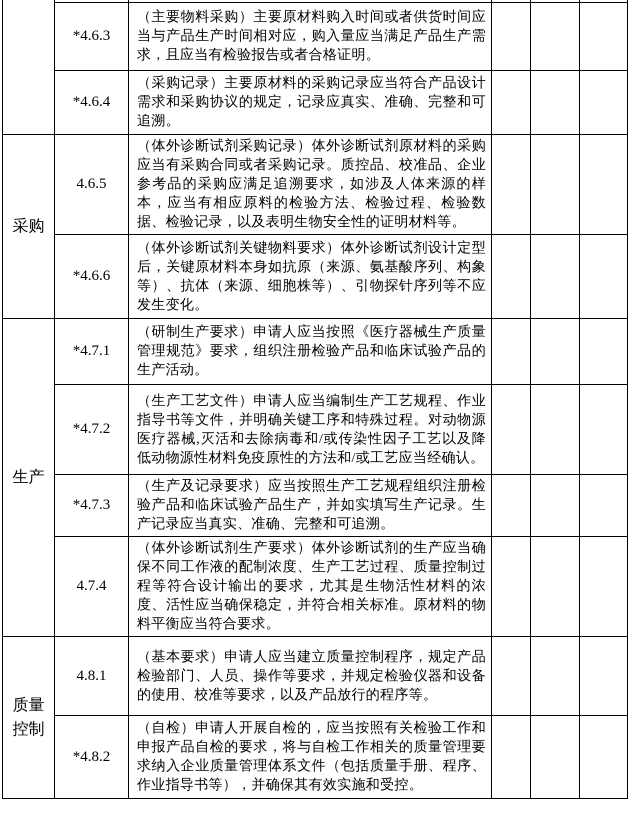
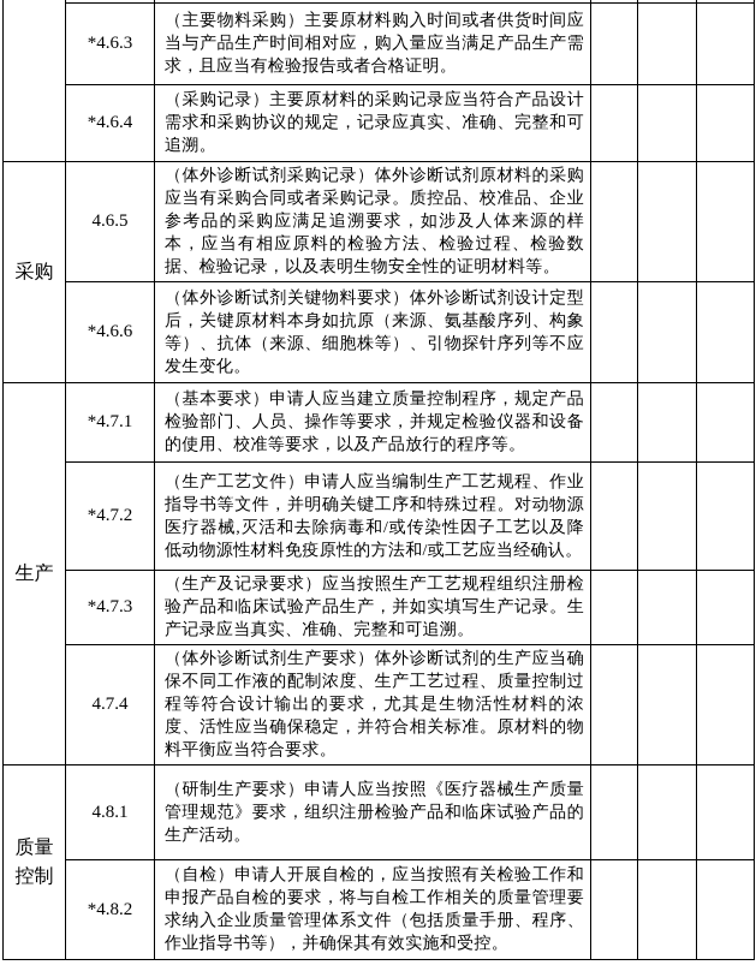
  *4.6.3	（主要物料采购）主要原材料购入时间或者供货时间应当与产品生产时间相对应，购入量应当满足产品生产需求，且应当有检验报告或者合格证明。
  *4.6.4	（采购记录）主要原材料的采购记录应当符合产品设计需求和采购协议的规定，记录应真实、准确、完整和可追溯。
  采购	4.6.5	（体外诊断试剂采购记录）体外诊断试剂原材料的采购应当有采购合同或者采购记录。质控品、校准品、企业参考品的采购应满足追溯要求，如涉及人体来源的样本，应当有相应原料的检验方法、检验过程、检验数据、检验记录，以及表明生物安全性的证明材料等。
  *4.6.6	（体外诊断试剂关键物料要求）体外诊断试剂设计定型后，关键原材料本身如抗原（来源、氨基酸序列、构象等）、抗体（来源、细胞株等）、引物探针序列等不应发生变化。
- 生产	*4.7.1	（研制生产要求）申请人应当按照《医疗器械生产质量管理规范》要求，组织注册检验产品和临床试验产品的生产活动。
+ 生产	*4.7.1	（基本要求）申请人应当建立质量控制程序，规定产品检验部门、人员、操作等要求，并规定检验仪器和设备的使用、校准等要求，以及产品放行的程序等。
  *4.7.2	（生产工艺文件）申请人应当编制生产工艺规程、作业指导书等文件，并明确关键工序和特殊过程。对动物源医疗器械,灭活和去除病毒和/或传染性因子工艺以及降低动物源性材料免疫原性的方法和/或工艺应当经确认。
  *4.7.3	（生产及记录要求）应当按照生产工艺规程组织注册检验产品和临床试验产品生产，并如实填写生产记录。生产记录应当真实、准确、完整和可追溯。
  4.7.4	（体外诊断试剂生产要求）体外诊断试剂的生产应当确保不同工作液的配制浓度、生产工艺过程、质量控制过程等符合设计输出的要求，尤其是生物活性材料的浓度、活性应当确保稳定，并符合相关标准。原材料的物料平衡应当符合要求。
- 质量控制	4.8.1	（基本要求）申请人应当建立质量控制程序，规定产品检验部门、人员、操作等要求，并规定检验仪器和设备的使用、校准等要求，以及产品放行的程序等。
+ 质量控制	4.8.1	（研制生产要求）申请人应当按照《医疗器械生产质量管理规范》要求，组织注册检验产品和临床试验产品的生产活动。
  *4.8.2	（自检）申请人开展自检的，应当按照有关检验工作和申报产品自检的要求，将与自检工作相关的质量管理要求纳入企业质量管理体系文件（包括质量手册、程序、作业指导书等），并确保其有效实施和受控。
